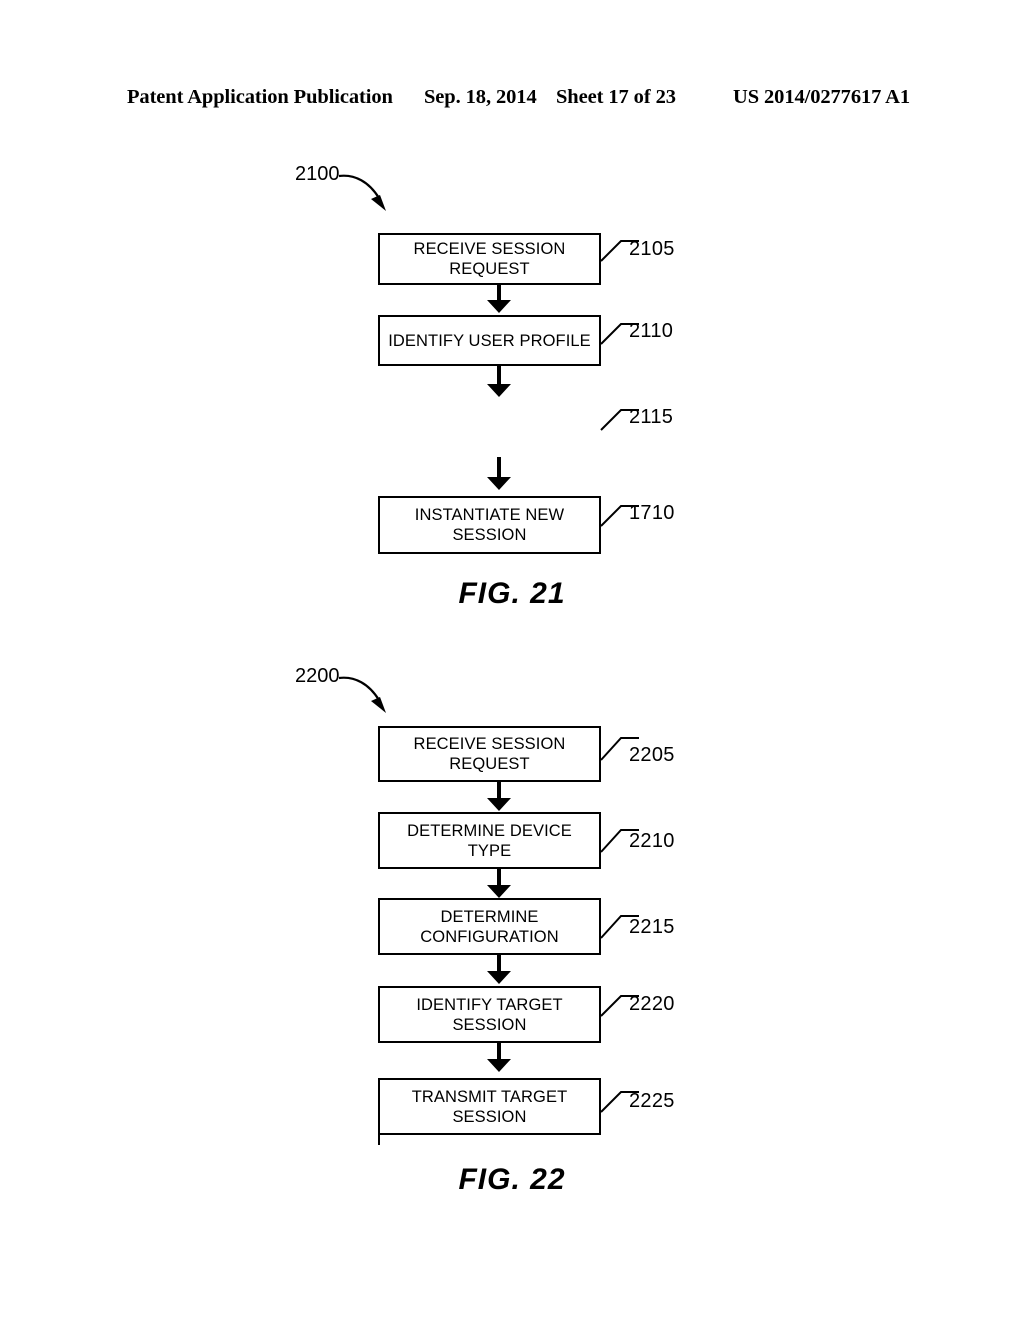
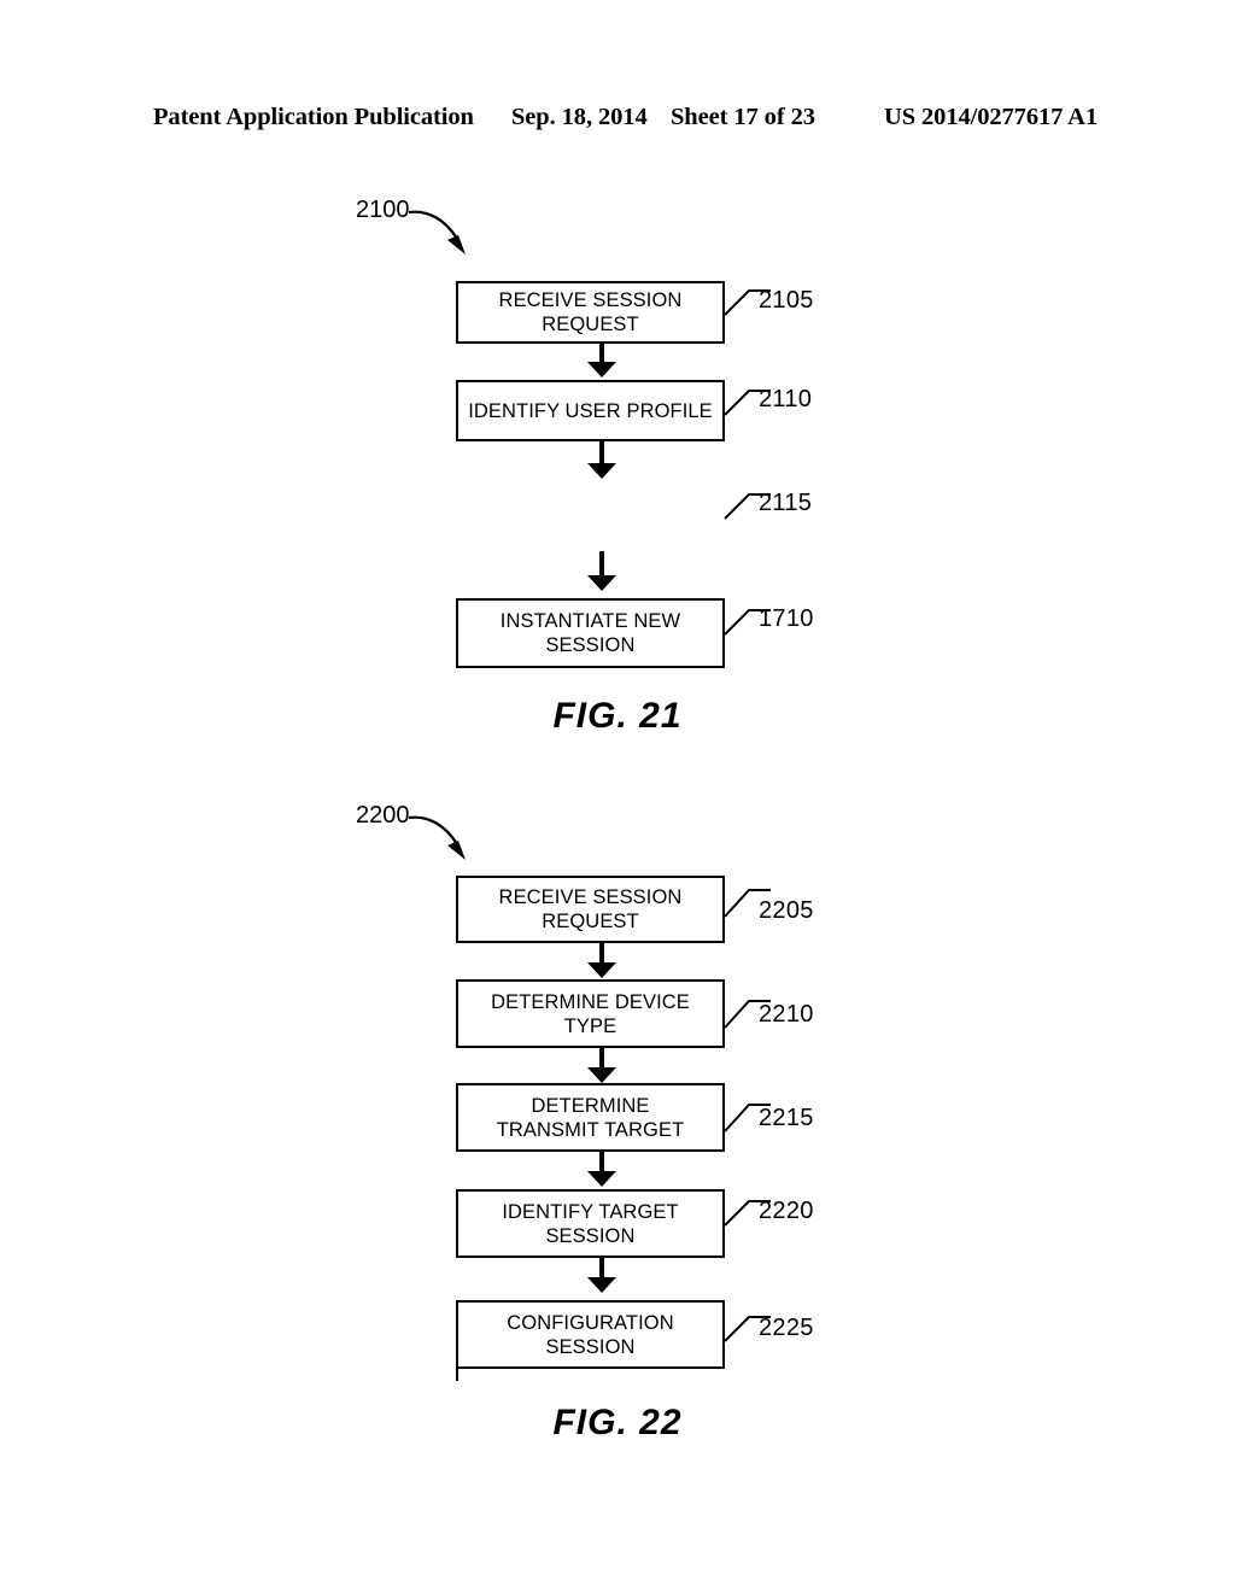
  Patent Application Publication
  Sep. 18, 2014
  Sheet 17 of 23
  US 2014/0277617 A1
  2100
  RECEIVE SESSION
  REQUEST
  2105
  IDENTIFY USER PROFILE
  2110
  2115
  INSTANTIATE NEW
  SESSION
  1710
  FIG. 21
  2200
  RECEIVE SESSION
  REQUEST
  2205
  DETERMINE DEVICE
  TYPE
  2210
  DETERMINE
- CONFIGURATION
+ TRANSMIT TARGET
  2215
  IDENTIFY TARGET
  SESSION
  2220
- TRANSMIT TARGET
+ CONFIGURATION
  SESSION
  2225
  FIG. 22
